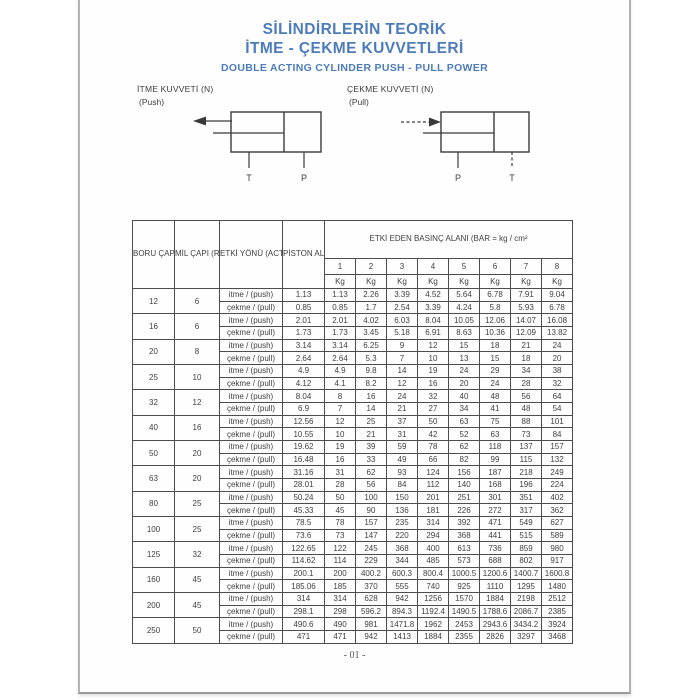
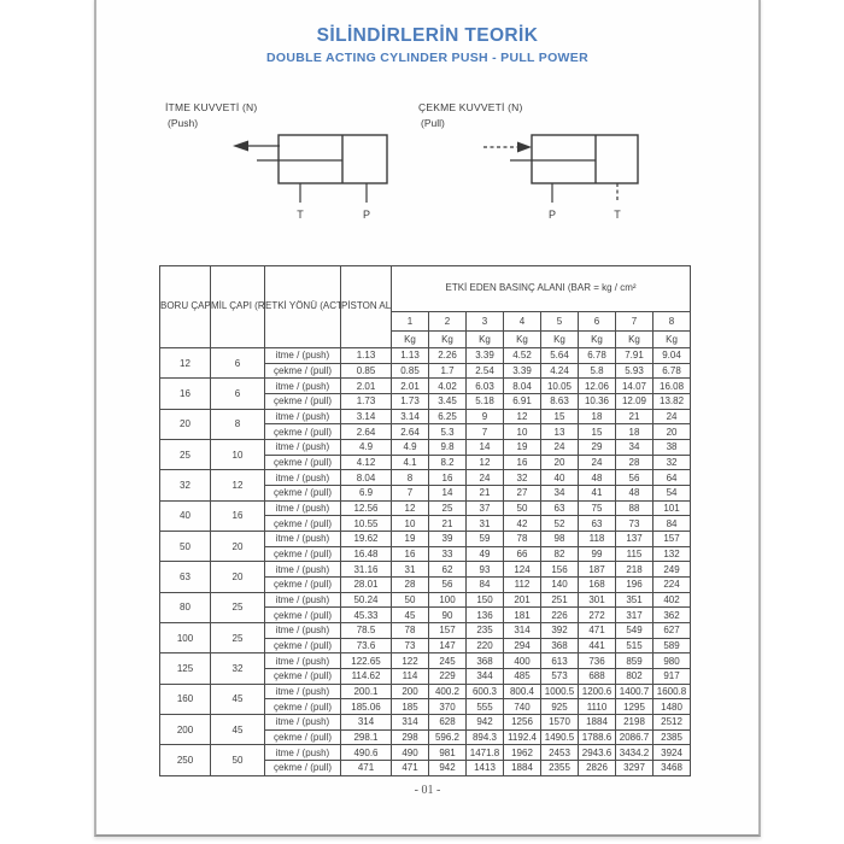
  SİLİNDİRLERİN TEORİK
- İTME - ÇEKME KUVVETLERİ
  DOUBLE ACTING CYLINDER PUSH - PULL POWER
  İTME KUVVETİ (N)
  (Push)
  T
  P
  ÇEKME KUVVETİ (N)
  (Pull)
  P
  T
  1	2	3	4	5	6	7	8
  Kg	Kg	Kg	Kg	Kg	Kg	Kg	Kg
  12	6	itme / (push)	1.13	1.13	2.26	3.39	4.52	5.64	6.78	7.91	9.04
  çekme / (pull)	0.85	0.85	1.7	2.54	3.39	4.24	5.8	5.93	6.78
  16	6	itme / (push)	2.01	2.01	4.02	6.03	8.04	10.05	12.06	14.07	16.08
  çekme / (pull)	1.73	1.73	3.45	5.18	6.91	8.63	10.36	12.09	13.82
  20	8	itme / (push)	3.14	3.14	6.25	9	12	15	18	21	24
  çekme / (pull)	2.64	2.64	5.3	7	10	13	15	18	20
  25	10	itme / (push)	4.9	4.9	9.8	14	19	24	29	34	38
  çekme / (pull)	4.12	4.1	8.2	12	16	20	24	28	32
  32	12	itme / (push)	8.04	8	16	24	32	40	48	56	64
  çekme / (pull)	6.9	7	14	21	27	34	41	48	54
  40	16	itme / (push)	12.56	12	25	37	50	63	75	88	101
  çekme / (pull)	10.55	10	21	31	42	52	63	73	84
- 50	20	itme / (push)	19.62	19	39	59	78	62	118	137	157
+ 50	20	itme / (push)	19.62	19	39	59	78	98	118	137	157
  çekme / (pull)	16.48	16	33	49	66	82	99	115	132
  63	20	itme / (push)	31.16	31	62	93	124	156	187	218	249
  çekme / (pull)	28.01	28	56	84	112	140	168	196	224
  80	25	itme / (push)	50.24	50	100	150	201	251	301	351	402
  çekme / (pull)	45.33	45	90	136	181	226	272	317	362
  100	25	itme / (push)	78.5	78	157	235	314	392	471	549	627
  çekme / (pull)	73.6	73	147	220	294	368	441	515	589
  125	32	itme / (push)	122.65	122	245	368	400	613	736	859	980
  çekme / (pull)	114.62	114	229	344	485	573	688	802	917
  160	45	itme / (push)	200.1	200	400.2	600.3	800.4	1000.5	1200.6	1400.7	1600.8
  çekme / (pull)	185.06	185	370	555	740	925	1110	1295	1480
  200	45	itme / (push)	314	314	628	942	1256	1570	1884	2198	2512
  çekme / (pull)	298.1	298	596.2	894.3	1192.4	1490.5	1788.6	2086.7	2385
  250	50	itme / (push)	490.6	490	981	1471.8	1962	2453	2943.6	3434.2	3924
  çekme / (pull)	471	471	942	1413	1884	2355	2826	3297	3468
  - 01 -
